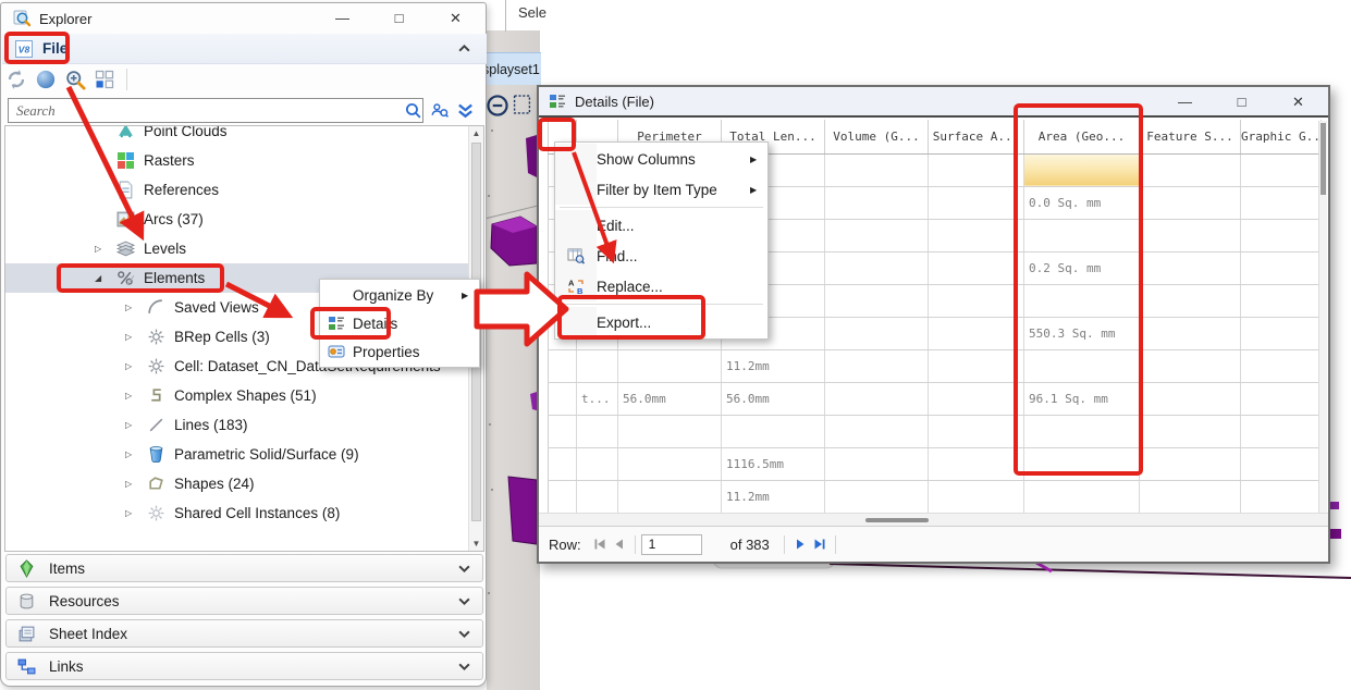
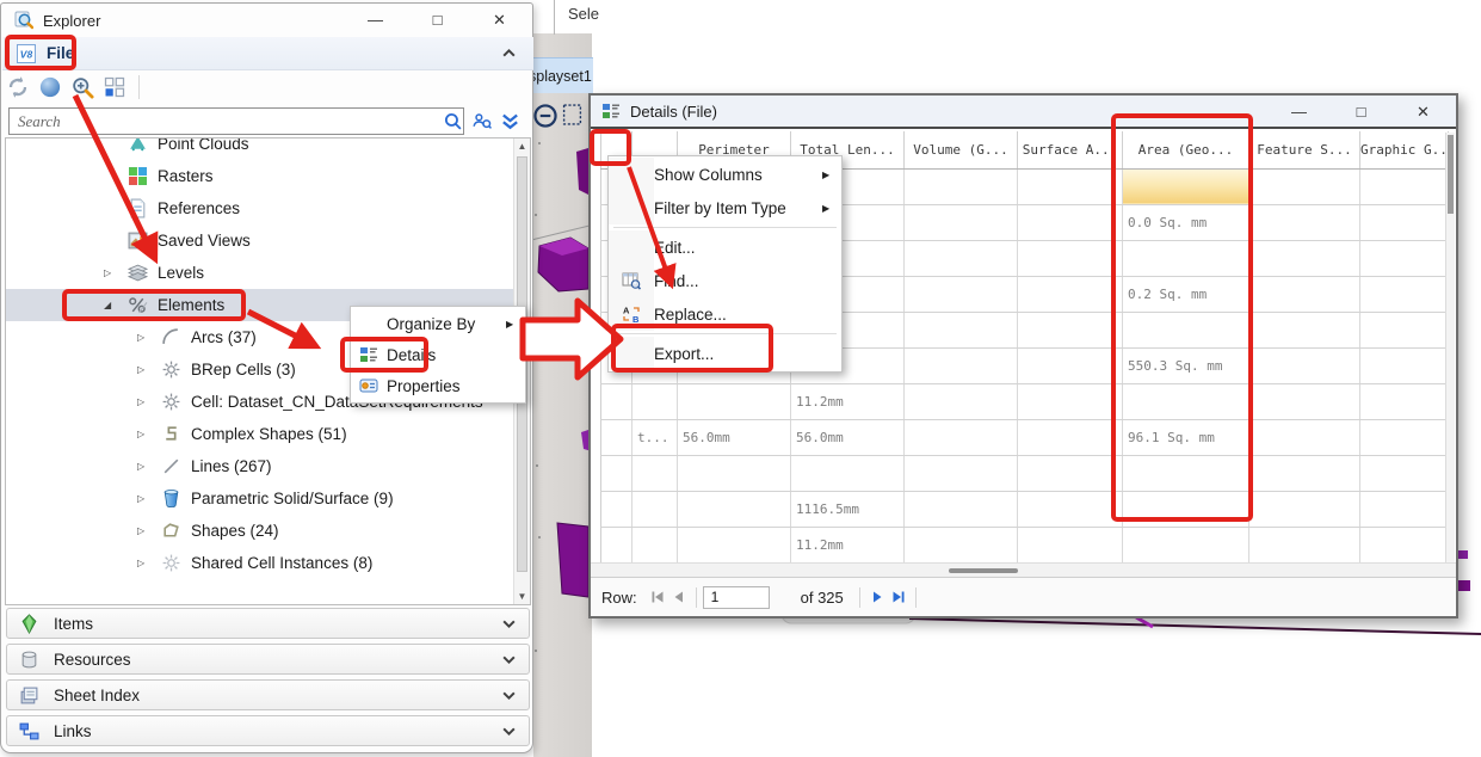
  Sele
  playset1
  Explorer
  —
  □
  ✕
  V8
  File
  Search
  Point Clouds
  Rasters
  References
- Arcs (37)
+ Saved Views
  ▷
  Levels
  ◢
  Elements
  ▷
- Saved Views
+ Arcs (37)
  ▷
  BRep Cells (3)
  ▷
  ▷
  Complex Shapes (51)
  ▷
- Lines (183)
+ Lines (267)
  ▷
  Parametric Solid/Surface (9)
  ▷
  Shapes (24)
  ▷
  Shared Cell Instances (8)
  ▲
  ▼
  Items
  Resources
  Sheet Index
  Links
  Organize By
  ▶
  Details
  Properties
  Details (File)
  —
  □
  ✕
  		Perimeter	Total Len...	Volume (G...	Surface A...	Area (Geo...	Feature S...	Graphic G..
  						0.0 Sq. mm
  						0.2 Sq. mm
  			11.2mm
  	t...	56.0mm	56.0mm			96.1 Sq. mm
  			1116.5mm
  			11.2mm
  Row:
  1
- of 383
+ of 325
  Show Columns
  ▶
  Filter by Item Type
  ▶
  dit...
  Fid...
  A
  B
  Replace...
  Export...
